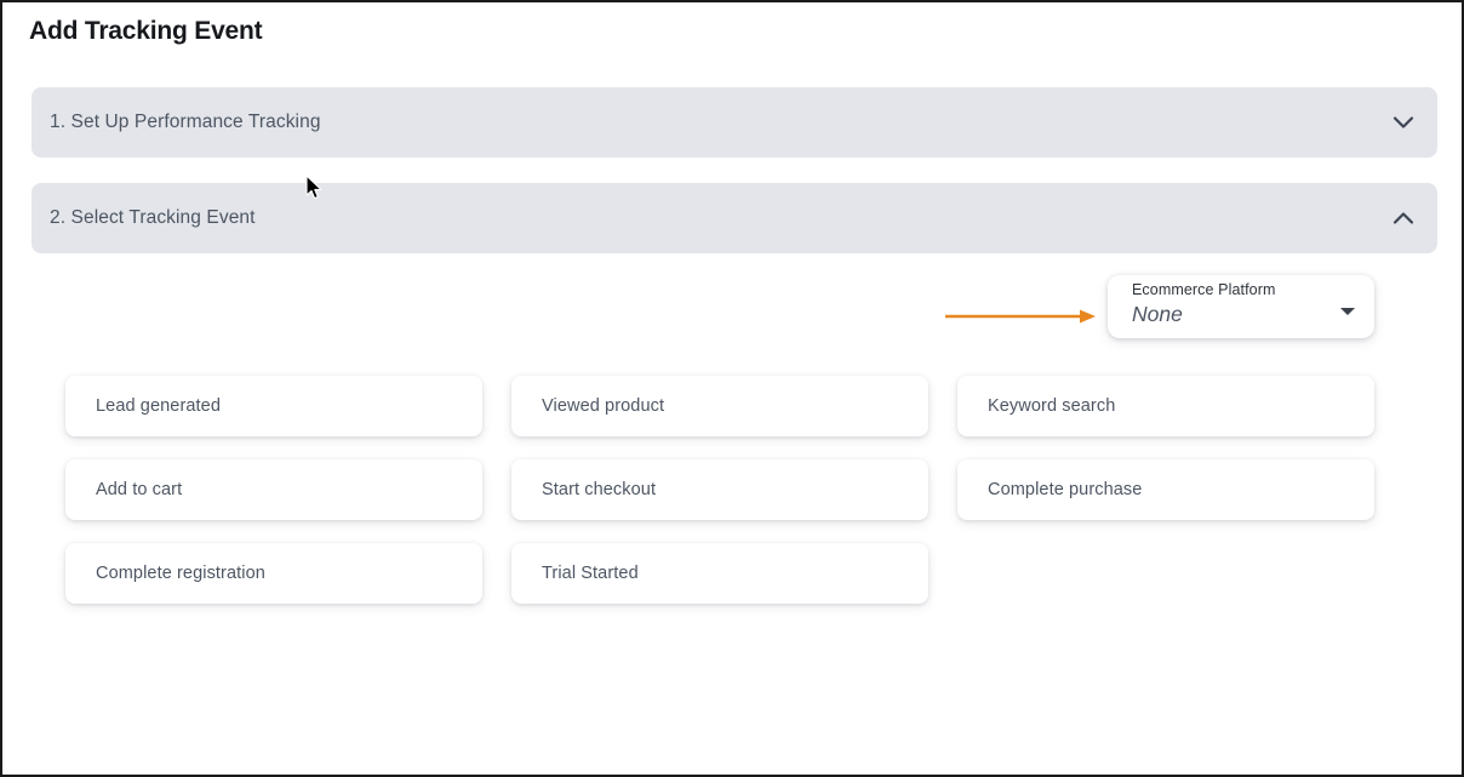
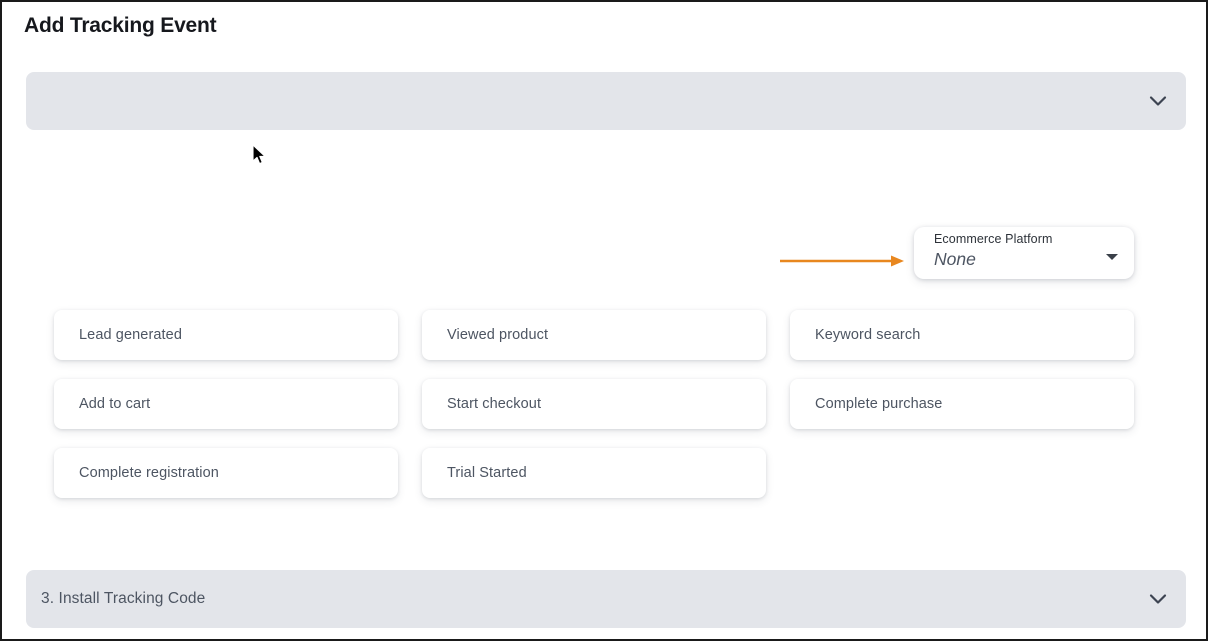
  Add Tracking Event
- 1. Set Up Performance Tracking
- 2. Select Tracking Event
  Ecommerce Platform
  None
  Lead generated
  Add to cart
  Complete registration
  Viewed product
  Start checkout
  Trial Started
  Keyword search
  Complete purchase
+ 3. Install Tracking Code
